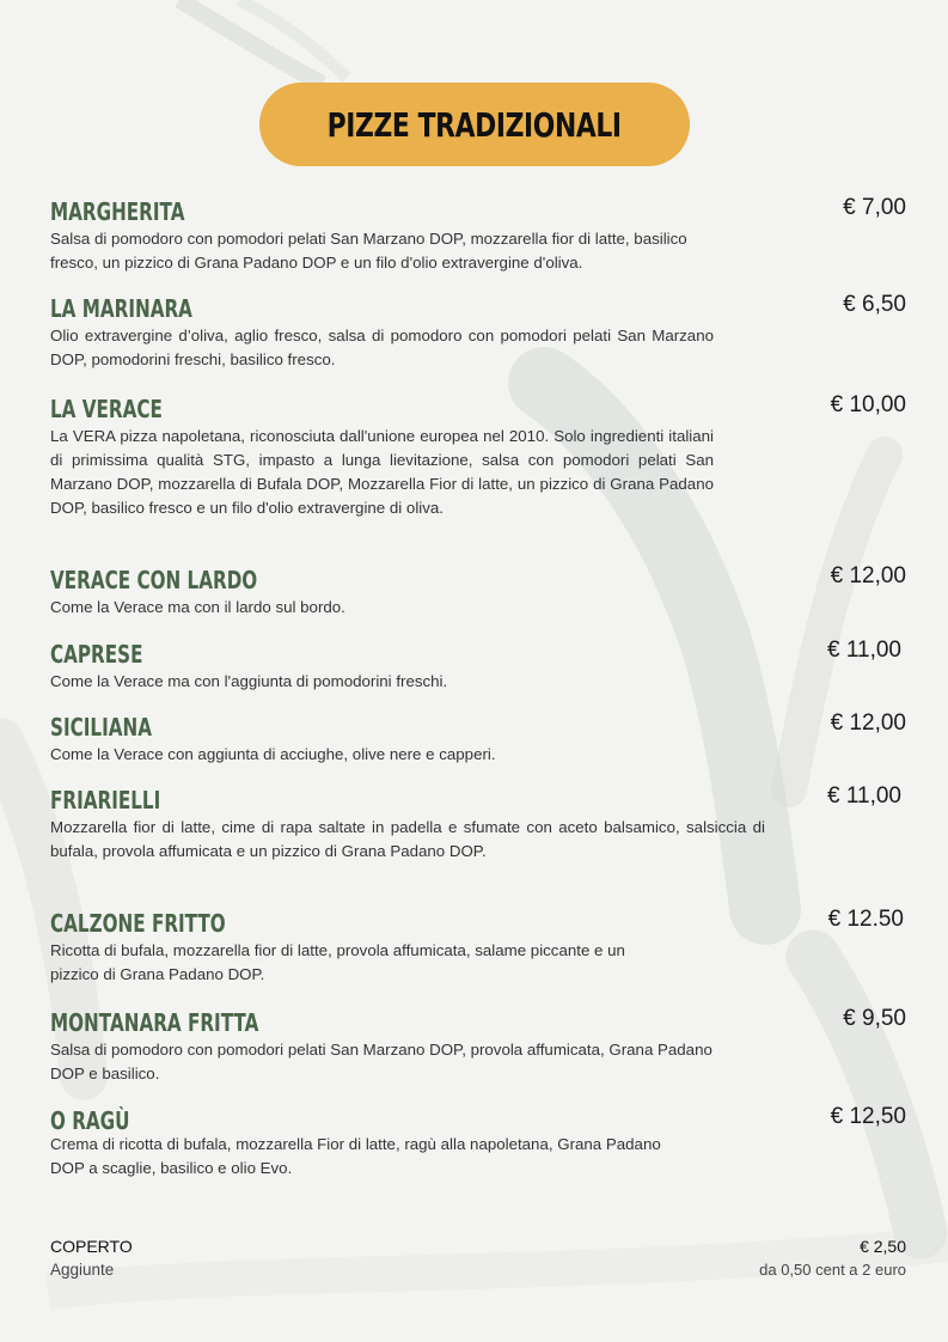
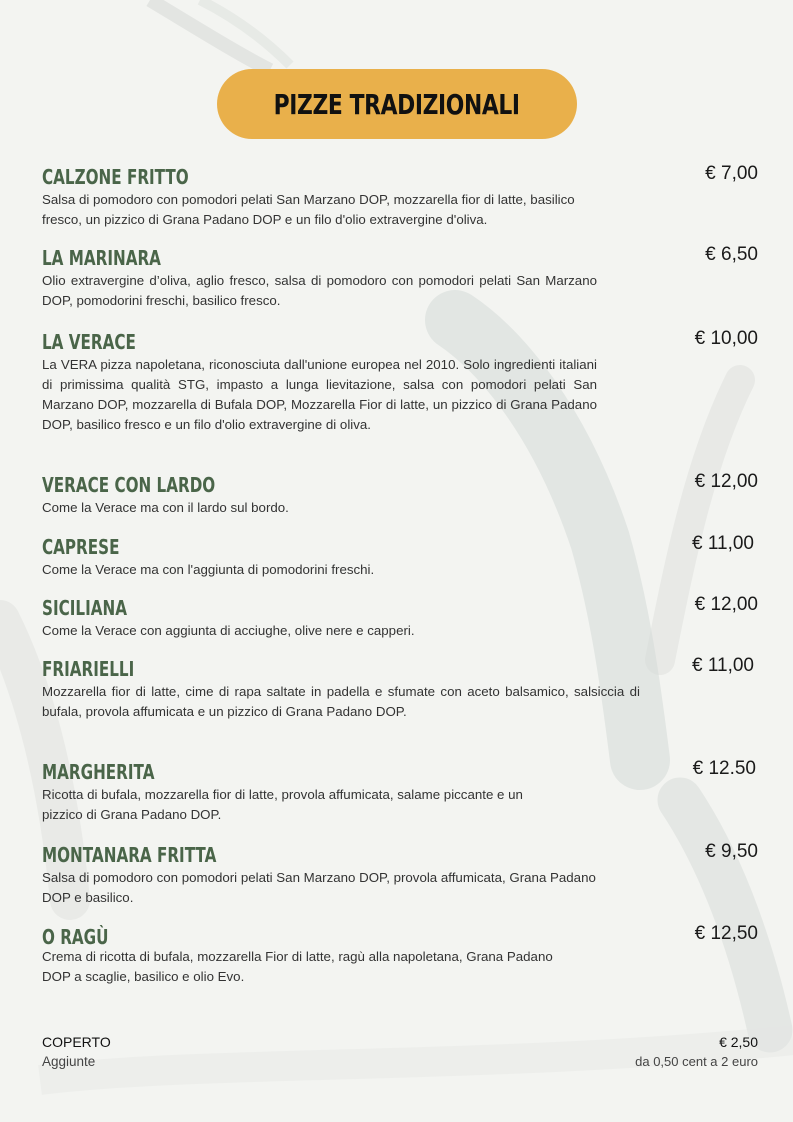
  PIZZE TRADIZIONALI
- MARGHERITA
+ CALZONE FRITTO
  Salsa di pomodoro con pomodori pelati San Marzano DOP, mozzarella fior di latte, basilico fresco, un pizzico di Grana Padano DOP e un filo d'olio extravergine d'oliva.
  € 7,00
  LA MARINARA
  Olio extravergine d’oliva, aglio fresco, salsa di pomodoro con pomodori pelati San Marzano DOP, pomodorini freschi, basilico fresco.
  € 6,50
  LA VERACE
  La VERA pizza napoletana, riconosciuta dall'unione europea nel 2010. Solo ingredienti italiani di primissima qualità STG, impasto a lunga lievitazione, salsa con pomodori pelati San Marzano DOP, mozzarella di Bufala DOP, Mozzarella Fior di latte, un pizzico di Grana Padano DOP, basilico fresco e un filo d'olio extravergine di oliva.
  € 10,00
  VERACE CON LARDO
  Come la Verace ma con il lardo sul bordo.
  € 12,00
  CAPRESE
  Come la Verace ma con l'aggiunta di pomodorini freschi.
  € 11,00
  SICILIANA
  Come la Verace con aggiunta di acciughe, olive nere e capperi.
  € 12,00
  FRIARIELLI
  Mozzarella fior di latte, cime di rapa saltate in padella e sfumate con aceto balsamico, salsiccia di bufala, provola affumicata e un pizzico di Grana Padano DOP.
  € 11,00
- CALZONE FRITTO
+ MARGHERITA
  Ricotta di bufala, mozzarella fior di latte, provola affumicata, salame piccante e un pizzico di Grana Padano DOP.
  € 12.50
  MONTANARA FRITTA
  Salsa di pomodoro con pomodori pelati San Marzano DOP, provola affumicata, Grana Padano DOP e basilico.
  € 9,50
  O RAGÙ
  Crema di ricotta di bufala, mozzarella Fior di latte, ragù alla napoletana, Grana Padano DOP a scaglie, basilico e olio Evo.
  € 12,50
  COPERTO
  € 2,50
  Aggiunte
  da 0,50 cent a 2 euro
